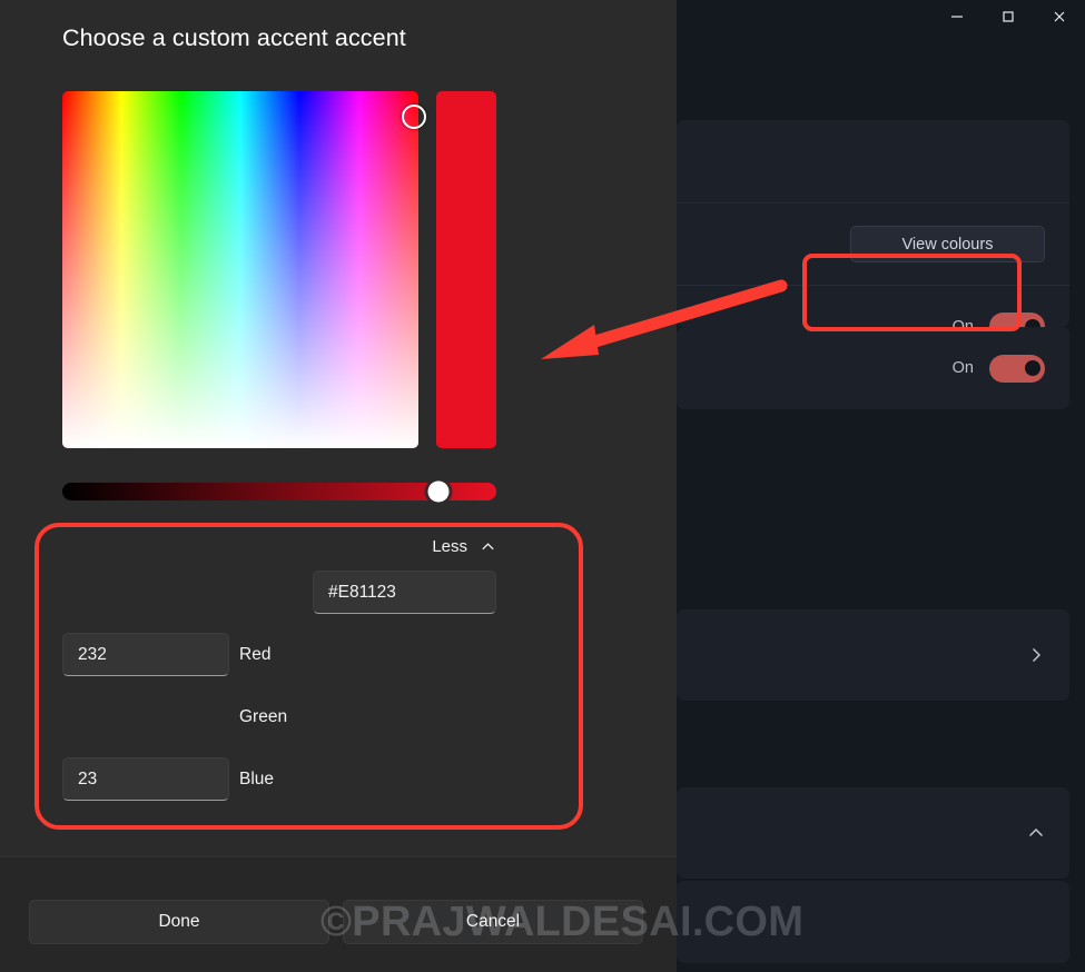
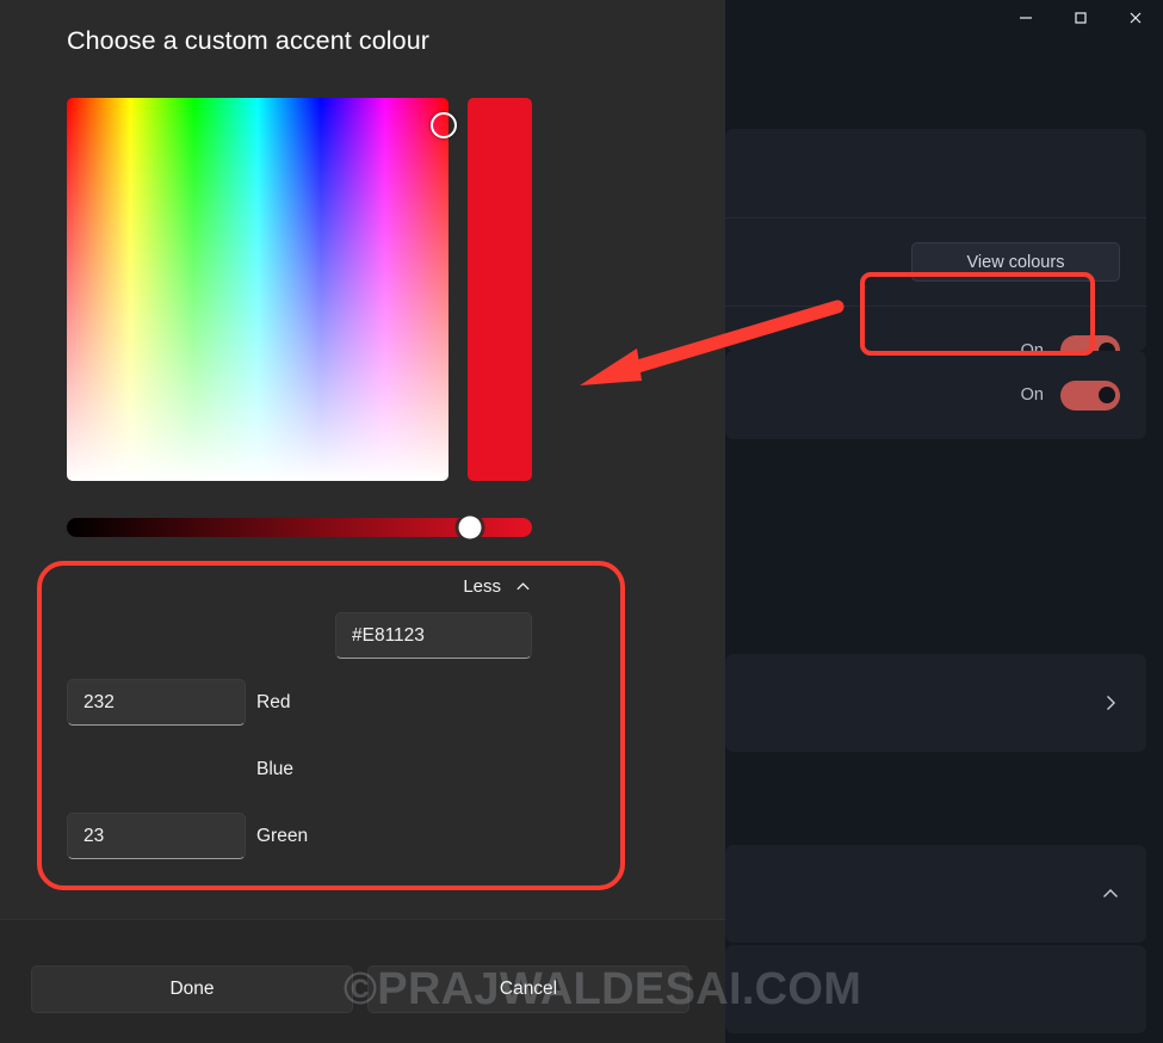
  View colours
  On
- Choose a custom accent accent
+ Choose a custom accent colour
  Less
  #E81123
  232
  Red
- Green
+ Blue
  23
- Blue
+ Green
  Done
  Cancel
  ©PRAJWALDESAI.COM
